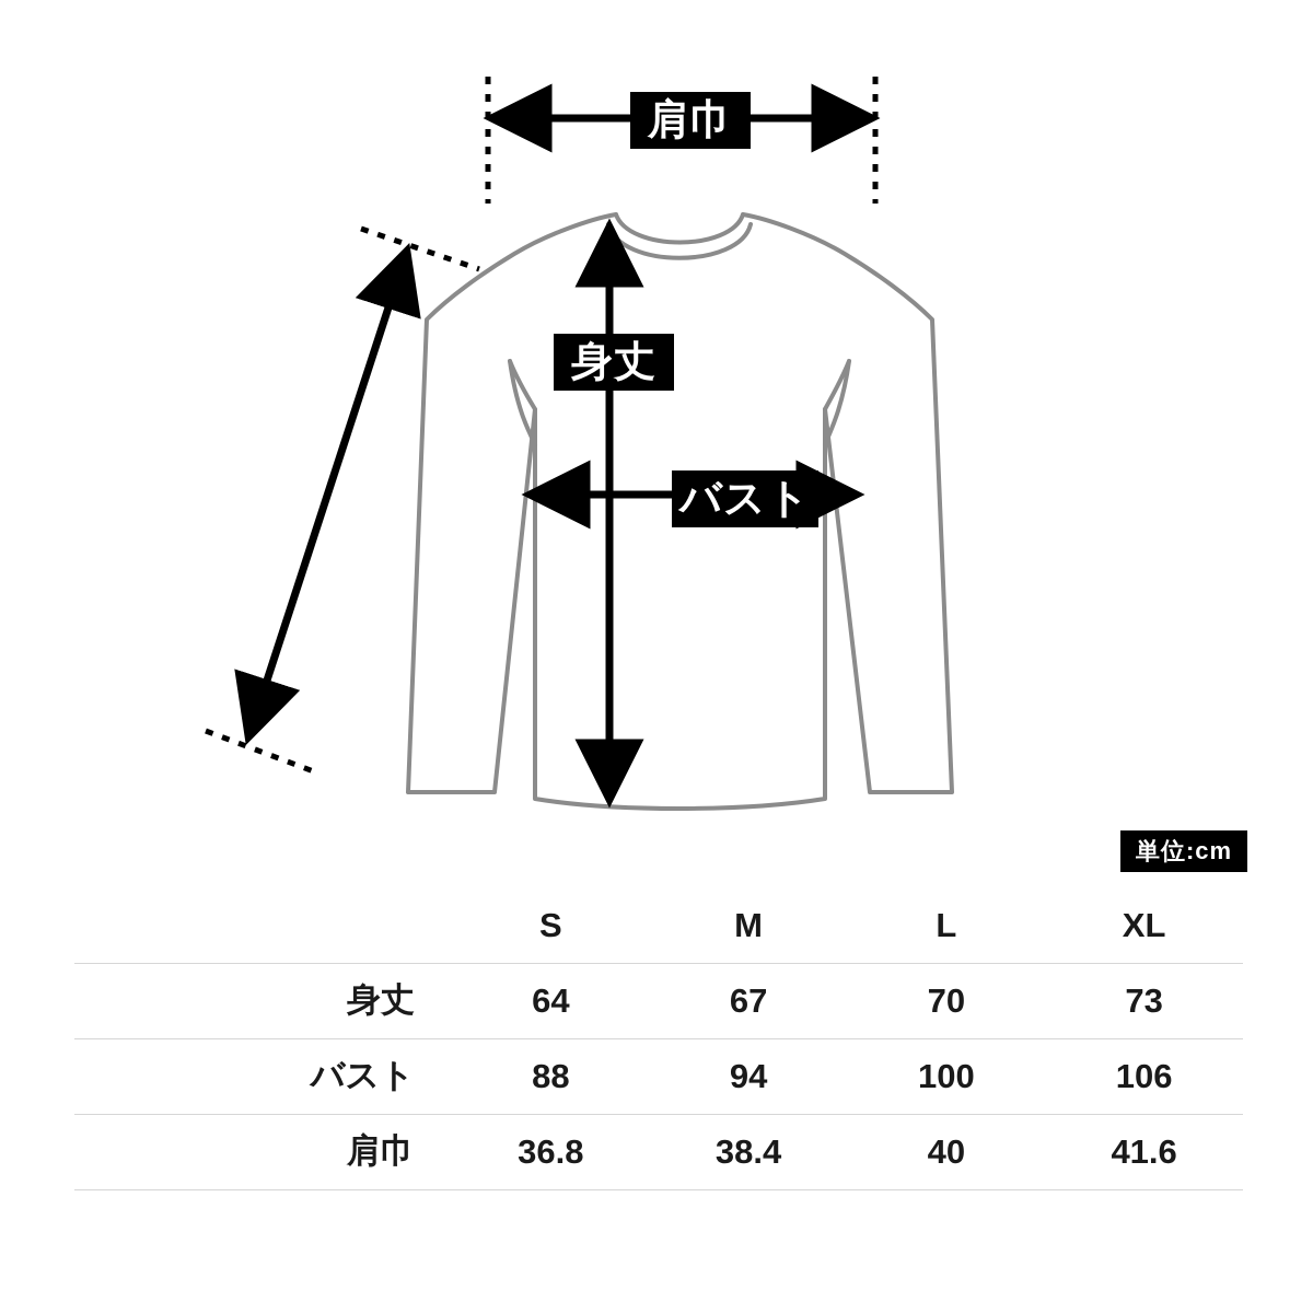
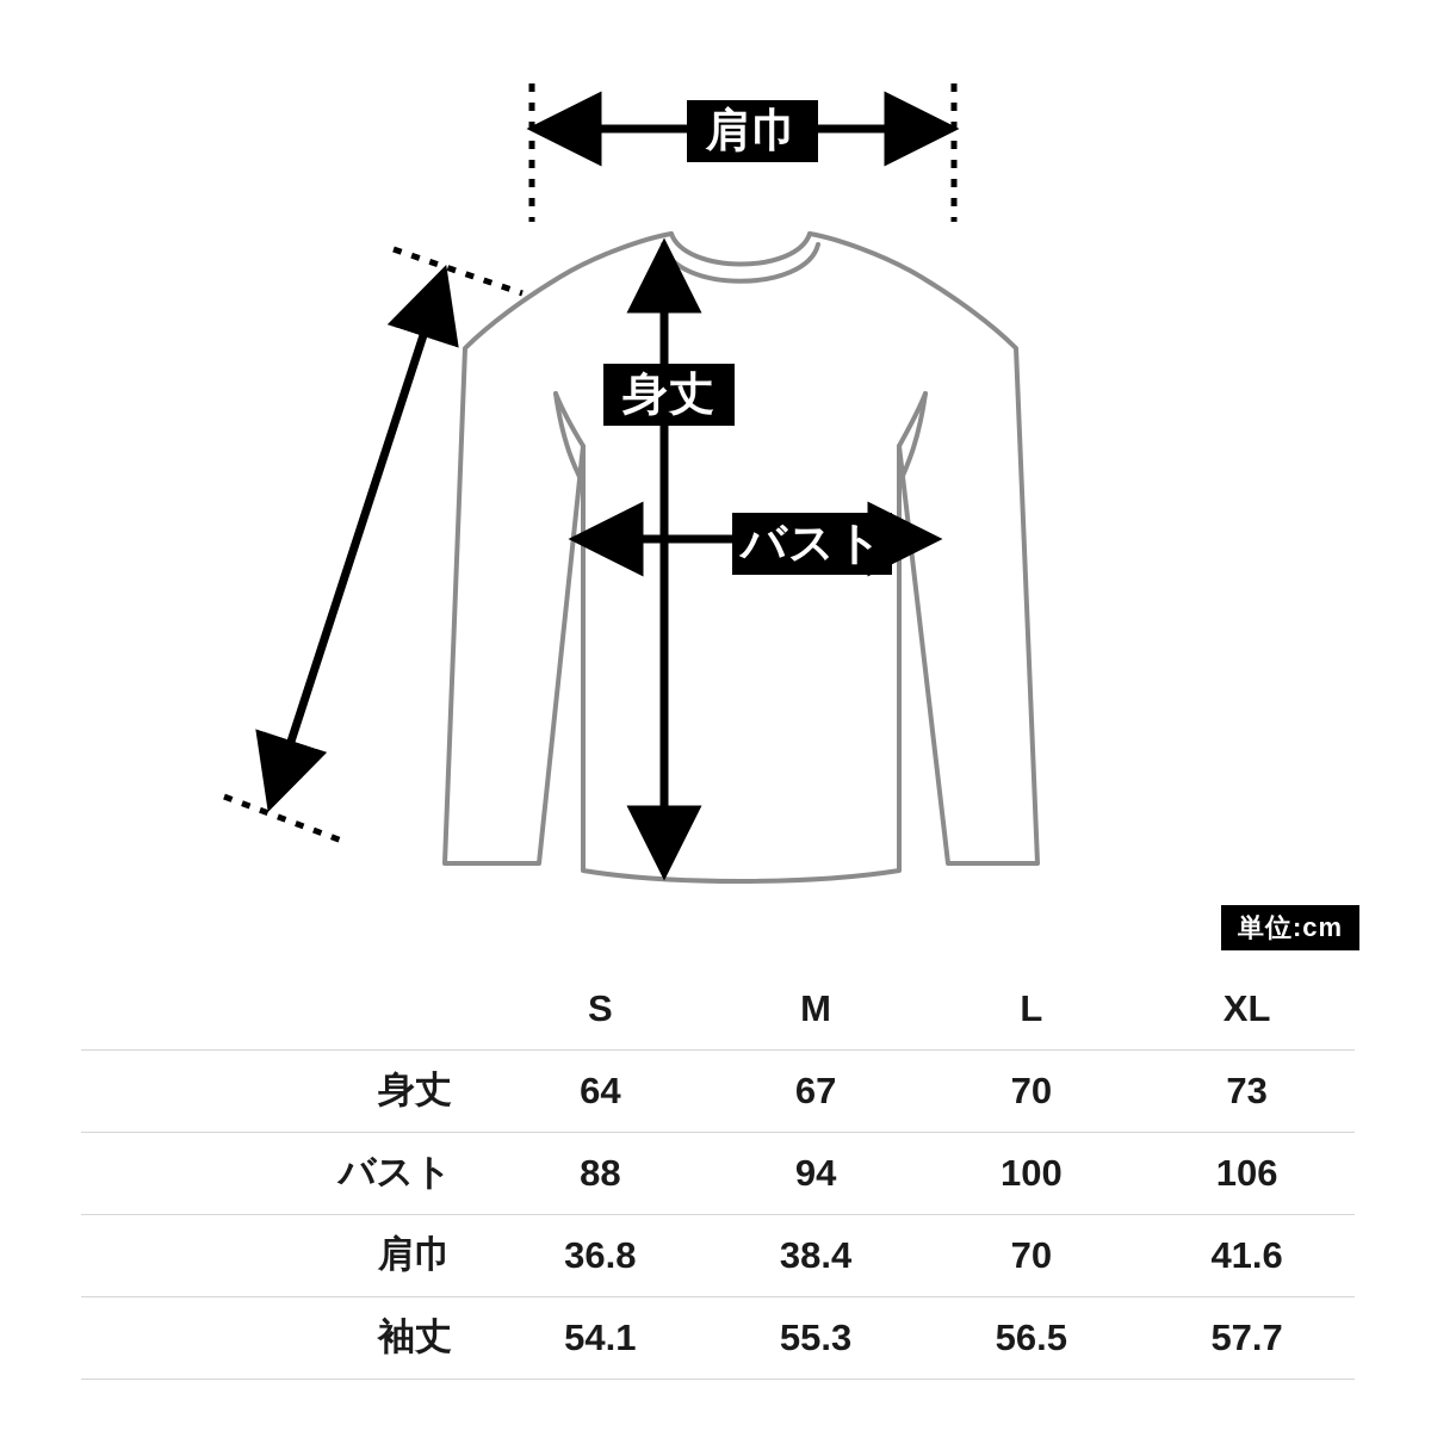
  肩巾
  身丈
  バスト
  単位:cm
  	S	M	L	XL
  身丈	64	67	70	73
  バスト	88	94	100	106
- 肩巾	36.8	38.4	40	41.6
+ 肩巾	36.8	38.4	70	41.6
+ 袖丈	54.1	55.3	56.5	57.7
